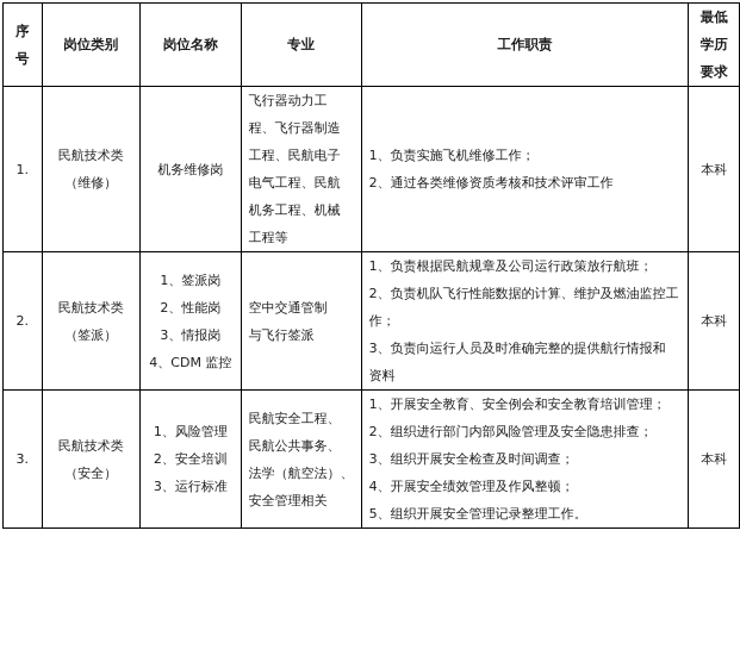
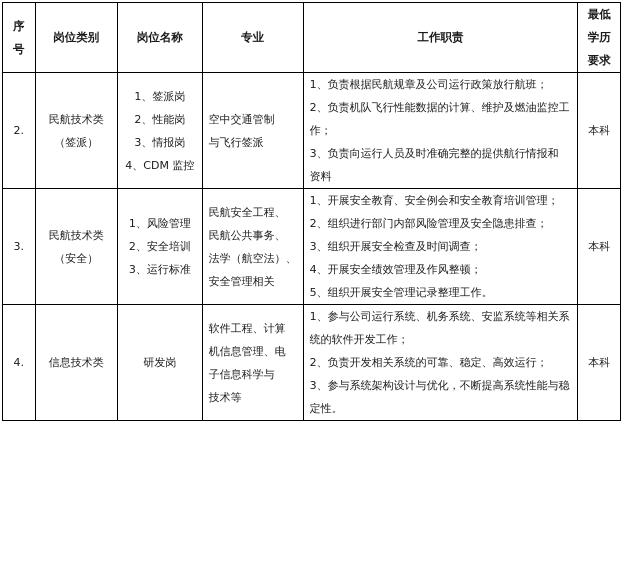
  序 号	岗位类别	岗位名称	专业	工作职责	最低 学历 要求
- 1.	民航技术类 （维修）	机务维修岗	飞行器动力工 程、飞行器制造 工程、民航电子 电气工程、民航 机务工程、机械 工程等	1、负责实施飞机维修工作； 2、通过各类维修资质考核和技术评审工作	本科
  2.	民航技术类 （签派）	1、签派岗 2、性能岗 3、情报岗 4、CDM 监控	空中交通管制 与飞行签派	1、负责根据民航规章及公司运行政策放行航班； 2、负责机队飞行性能数据的计算、维护及燃油监控工 作； 3、负责向运行人员及时准确完整的提供航行情报和 资料	本科
  3.	民航技术类 （安全）	1、风险管理 2、安全培训 3、运行标准	民航安全工程、 民航公共事务、 法学（航空法）、 安全管理相关	1、开展安全教育、安全例会和安全教育培训管理； 2、组织进行部门内部风险管理及安全隐患排查； 3、组织开展安全检查及时间调查； 4、开展安全绩效管理及作风整顿； 5、组织开展安全管理记录整理工作。	本科
+ 4.	信息技术类	研发岗	软件工程、计算 机信息管理、电 子信息科学与 技术等	1、参与公司运行系统、机务系统、安监系统等相关系 统的软件开发工作； 2、负责开发相关系统的可靠、稳定、高效运行； 3、参与系统架构设计与优化，不断提高系统性能与稳 定性。	本科
